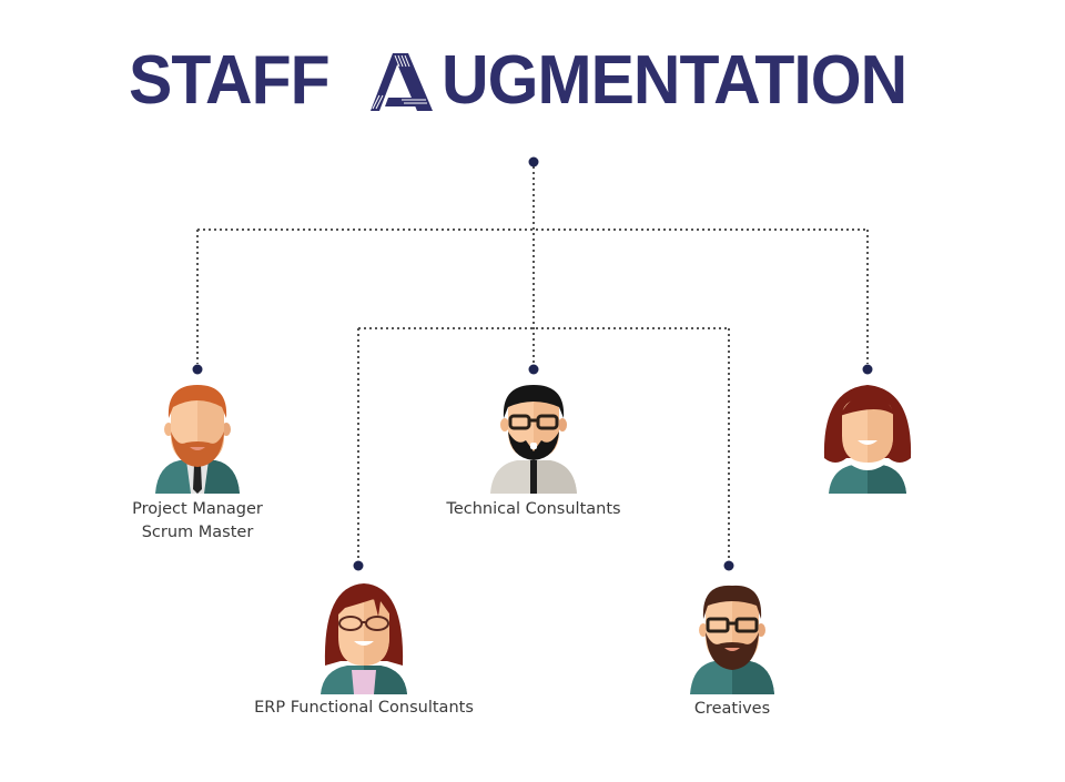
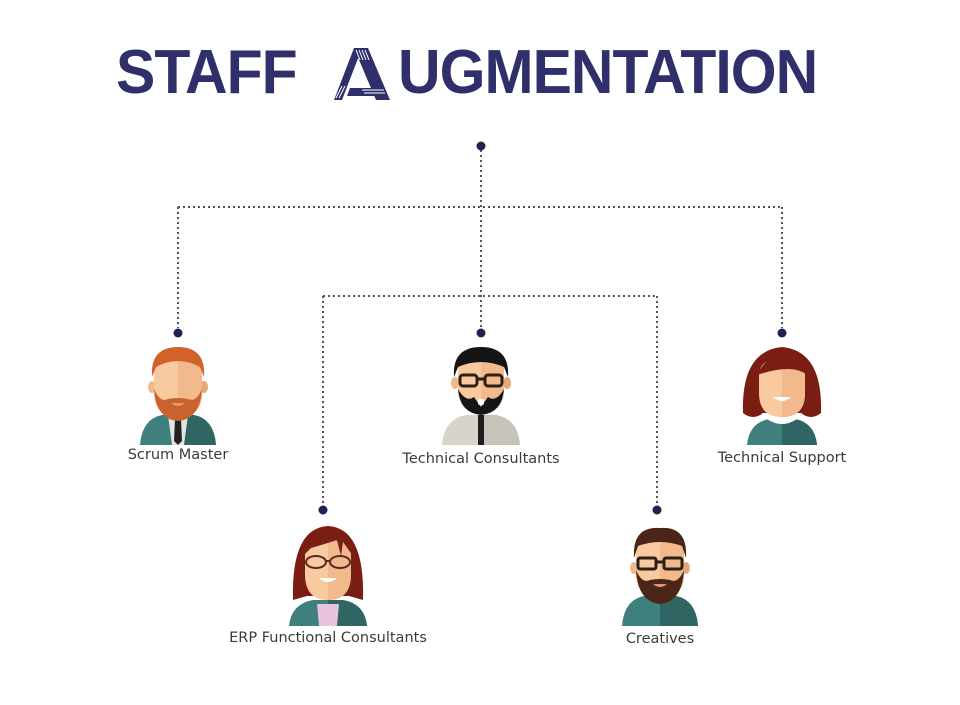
  STAFF
  UGMENTATION
- Project Manager
  Scrum Master
  Technical Consultants
+ Technical Support
  ERP Functional Consultants
  Creatives
